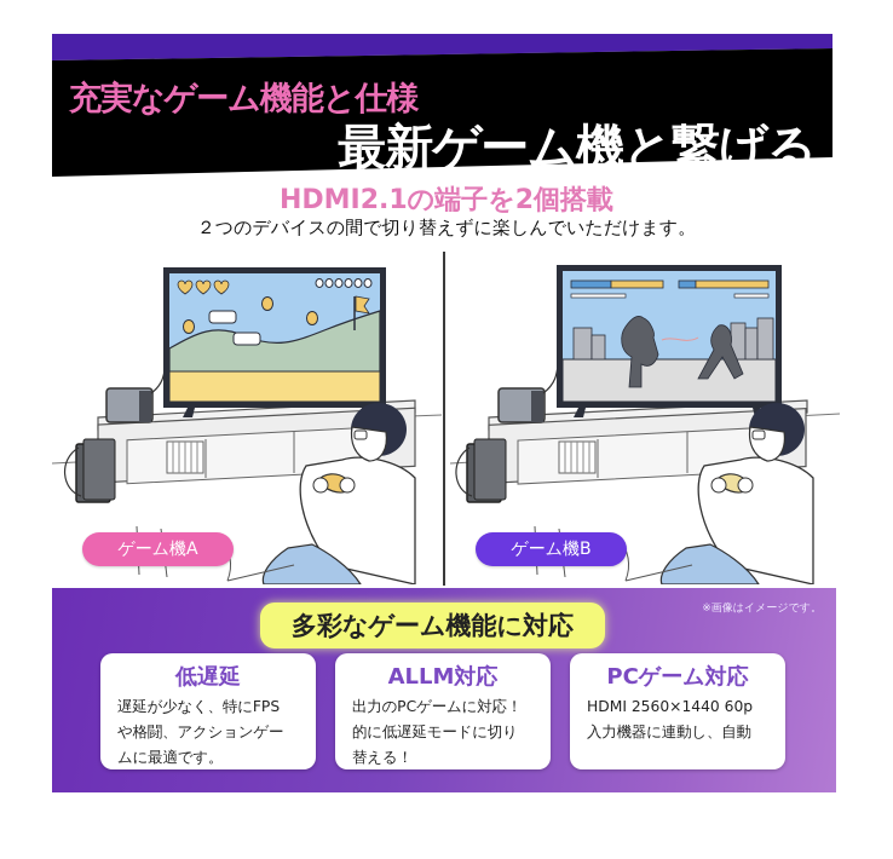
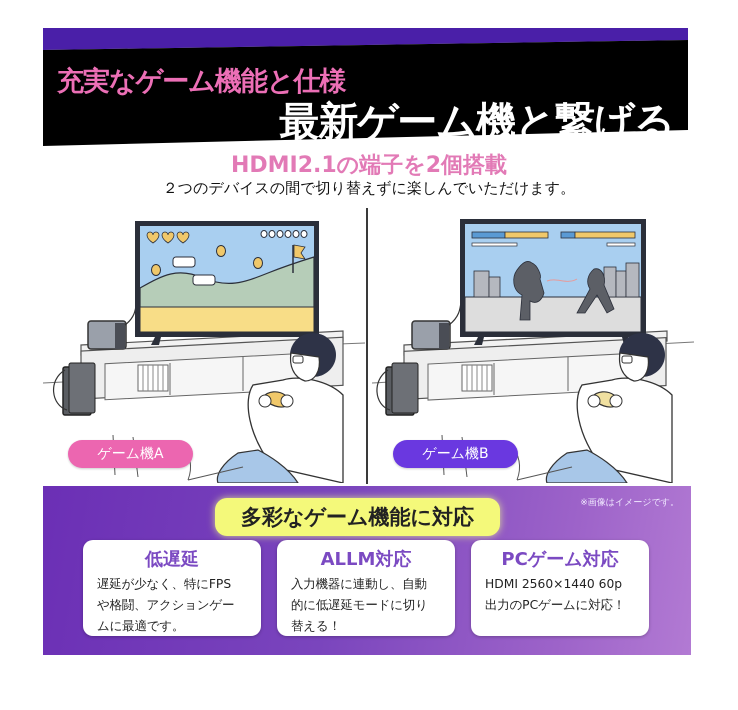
  充実なゲーム機能と仕様
  最新ゲーム機と繋げる
  HDMI2.1の端子を2個搭載
  ２つのデバイスの間で切り替えずに楽しんでいただけます。
  ゲーム機A
  ゲーム機B
  多彩なゲーム機能に対応
  ※画像はイメージです。
  低遅延
  遅延が少なく、特にFPS
  や格闘、アクションゲー
  ムに最適です。
  ALLM対応
- 出力のPCゲームに対応！
+ 入力機器に連動し、自動
  的に低遅延モードに切り
  替える！
  PCゲーム対応
  HDMI 2560×1440 60p
- 入力機器に連動し、自動
+ 出力のPCゲームに対応！
